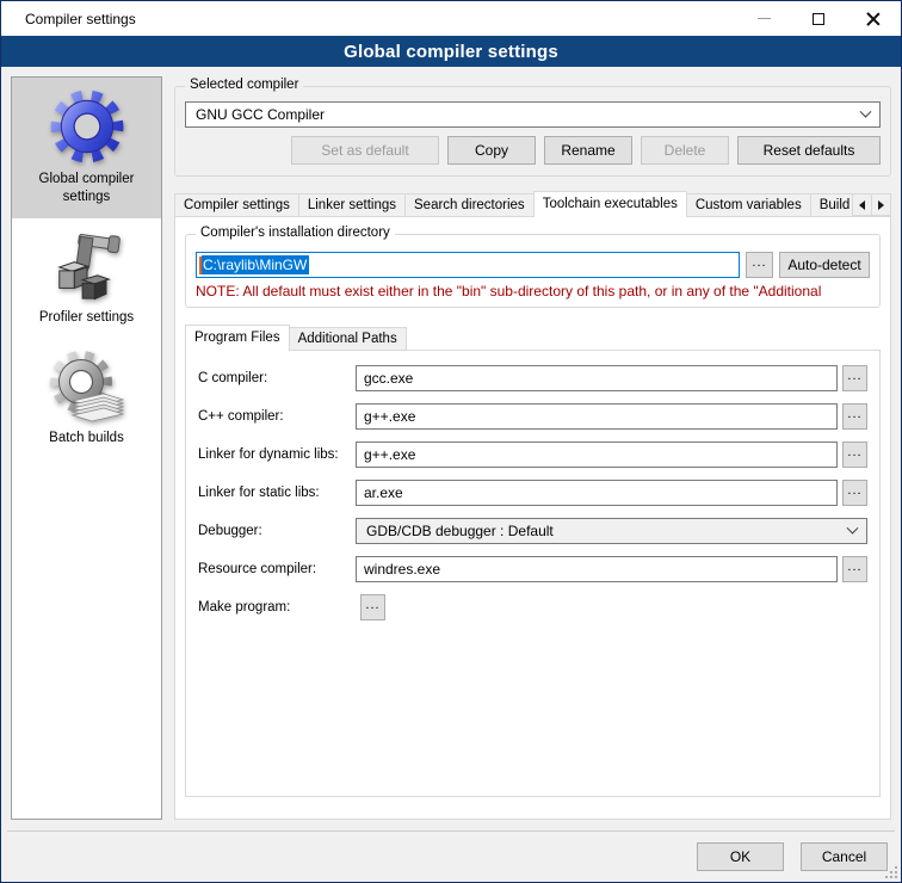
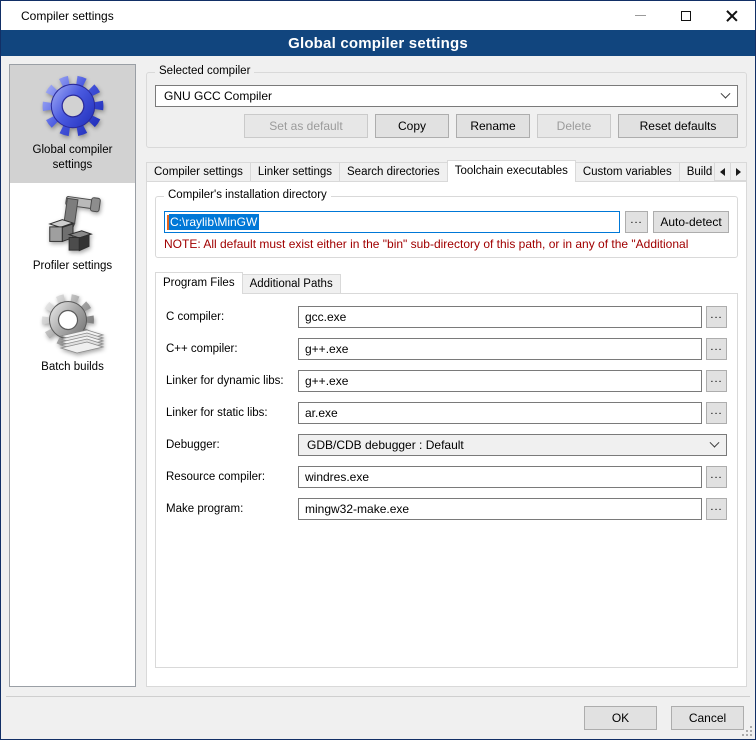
  Compiler settings
  Global compiler settings
  Global compiler settings
  Profiler settings
  Batch builds
  Selected compiler
  GNU GCC Compiler
  Set as default
  Copy
  Rename
  Delete
  Reset defaults
  Compiler settings
  Linker settings
  Search directories
  Toolchain executables
  Custom variables
  Compiler's installation directory
  C:\raylib\MinGW
  ...
  Auto-detect
  NOTE: All default must exist either in the "bin" sub-directory of this path, or in any of the "Additional
  Program Files
  Additional Paths
  C compiler:
  gcc.exe
  ...
  C++ compiler:
  g++.exe
  ...
  Linker for dynamic libs:
  g++.exe
  ...
  Linker for static libs:
  ar.exe
  ...
  Debugger:
  GDB/CDB debugger : Default
  Resource compiler:
  windres.exe
  ...
  Make program:
+ mingw32-make.exe
  ...
  OK
  Cancel
